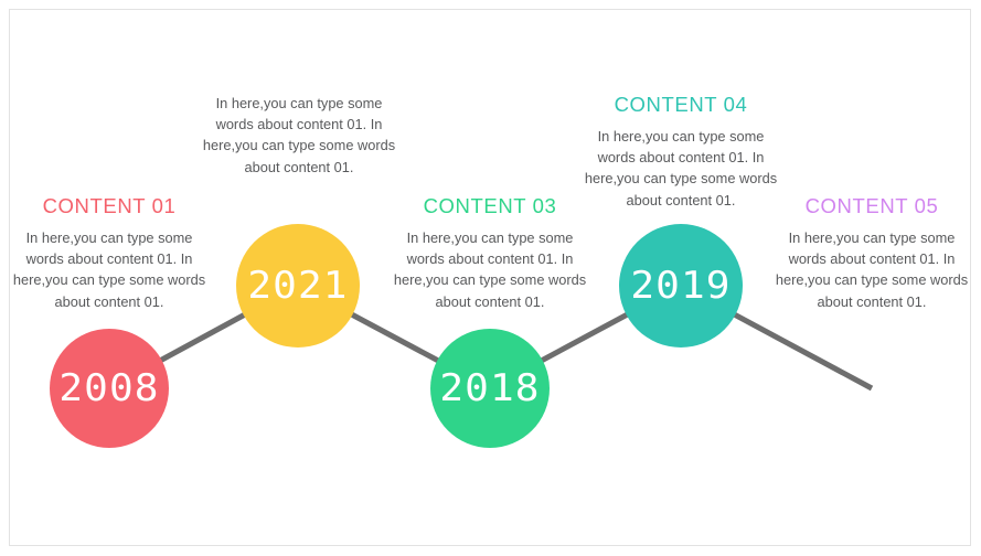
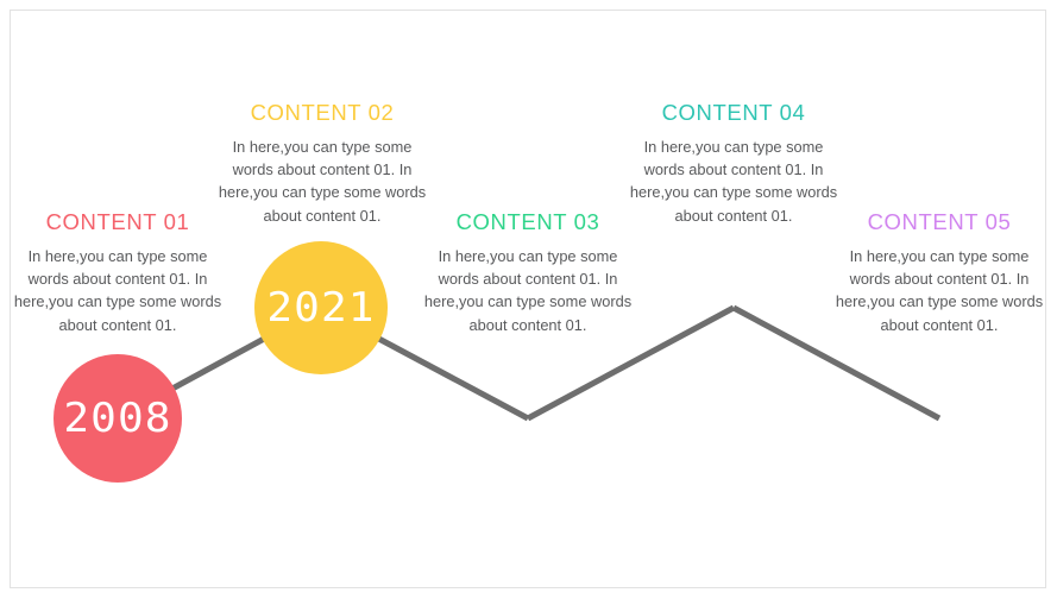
  CONTENT 01
  In here,you can type some words about content 01. In here,you can type some words about content 01.
+ CONTENT 02
  In here,you can type some words about content 01. In here,you can type some words about content 01.
  CONTENT 03
  In here,you can type some words about content 01. In here,you can type some words about content 01.
  CONTENT 04
  In here,you can type some words about content 01. In here,you can type some words about content 01.
  CONTENT 05
  In here,you can type some words about content 01. In here,you can type some words about content 01.
  2008
  2021
- 2018
- 2019
